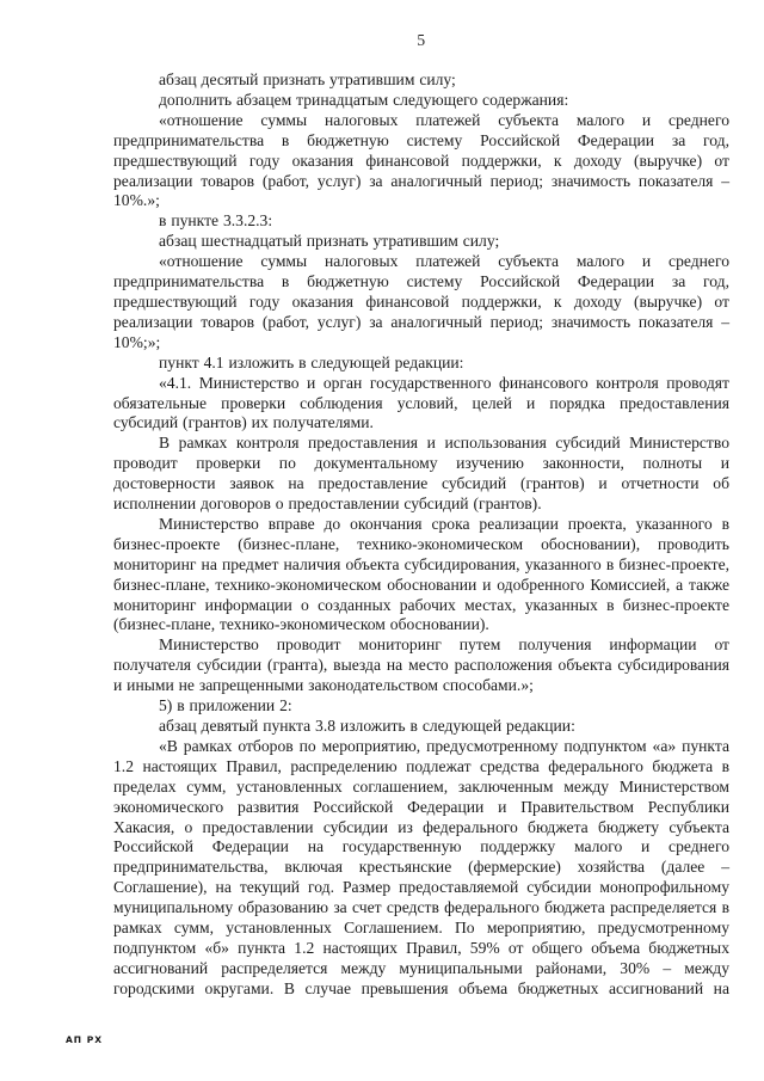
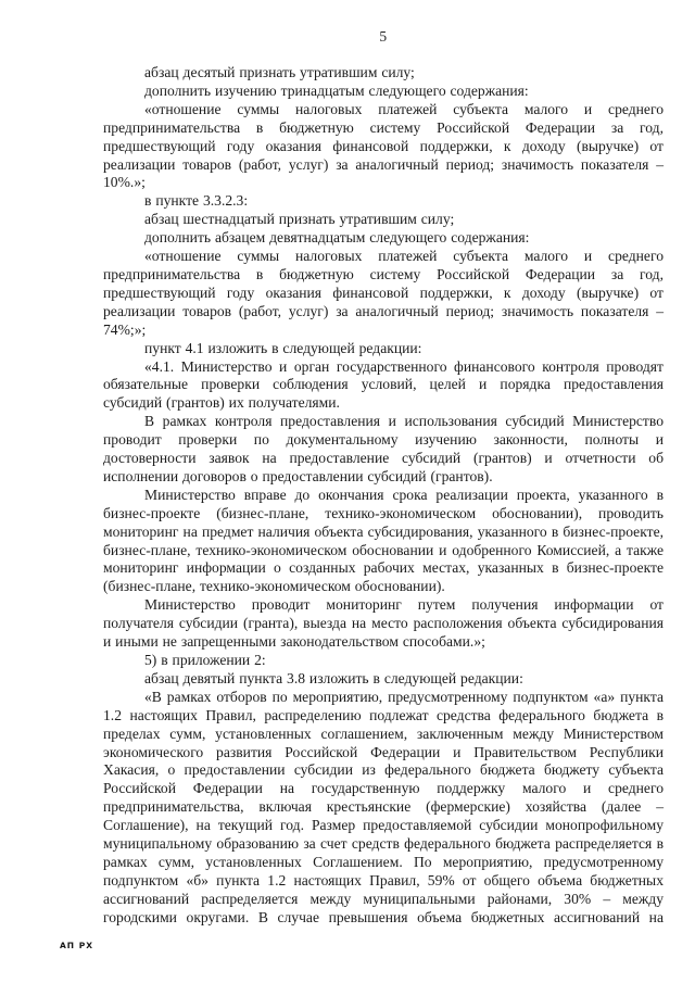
  5
  абзац десятый признать утратившим силу;
- дополнить абзацем тринадцатым следующего содержания:
+ дополнить изучению тринадцатым следующего содержания:
  «отношение суммы налоговых платежей субъекта малого и среднего предпринимательства в бюджетную систему Российской Федерации за год, предшествующий году оказания финансовой поддержки, к доходу (выручке) от реализации товаров (работ, услуг) за аналогичный период; значимость показателя – 10%.»;
  в пункте 3.3.2.3:
  абзац шестнадцатый признать утратившим силу;
+ дополнить абзацем девятнадцатым следующего содержания:
- «отношение суммы налоговых платежей субъекта малого и среднего предпринимательства в бюджетную систему Российской Федерации за год, предшествующий году оказания финансовой поддержки, к доходу (выручке) от реализации товаров (работ, услуг) за аналогичный период; значимость показателя – 10%;»;
+ «отношение суммы налоговых платежей субъекта малого и среднего предпринимательства в бюджетную систему Российской Федерации за год, предшествующий году оказания финансовой поддержки, к доходу (выручке) от реализации товаров (работ, услуг) за аналогичный период; значимость показателя – 74%;»;
  пункт 4.1 изложить в следующей редакции:
  «4.1. Министерство и орган государственного финансового контроля проводят обязательные проверки соблюдения условий, целей и порядка предоставления субсидий (грантов) их получателями.
  В рамках контроля предоставления и использования субсидий Министерство проводит проверки по документальному изучению законности, полноты и достоверности заявок на предоставление субсидий (грантов) и отчетности об исполнении договоров о предоставлении субсидий (грантов).
  Министерство вправе до окончания срока реализации проекта, указанного в бизнес-проекте (бизнес-плане, технико-экономическом обосновании), проводить мониторинг на предмет наличия объекта субсидирования, указанного в бизнес-проекте, бизнес-плане, технико-экономическом обосновании и одобренного Комиссией, а также мониторинг информации о созданных рабочих местах, указанных в бизнес-проекте (бизнес-плане, технико-экономическом обосновании).
  Министерство проводит мониторинг путем получения информации от получателя субсидии (гранта), выезда на место расположения объекта субсидирования и иными не запрещенными законодательством способами.»;
  5) в приложении 2:
  абзац девятый пункта 3.8 изложить в следующей редакции:
  «В рамках отборов по мероприятию, предусмотренному подпунктом «а» пункта 1.2 настоящих Правил, распределению подлежат средства федерального бюджета в пределах сумм, установленных соглашением, заключенным между Министерством экономического развития Российской Федерации и Правительством Республики Хакасия, о предоставлении субсидии из федерального бюджета бюджету субъекта Российской Федерации на государственную поддержку малого и среднего предпринимательства, включая крестьянские (фермерские) хозяйства (далее – Соглашение), на текущий год. Размер предоставляемой субсидии монопрофильному муниципальному образованию за счет средств федерального бюджета распределяется в рамках сумм, установленных Соглашением. По мероприятию, предусмотренному подпунктом «б» пункта 1.2 настоящих Правил, 59% от общего объема бюджетных ассигнований распределяется между муниципальными районами, 30% – между городскими округами. В случае превышения объема бюджетных ассигнований на
  АП РХ
